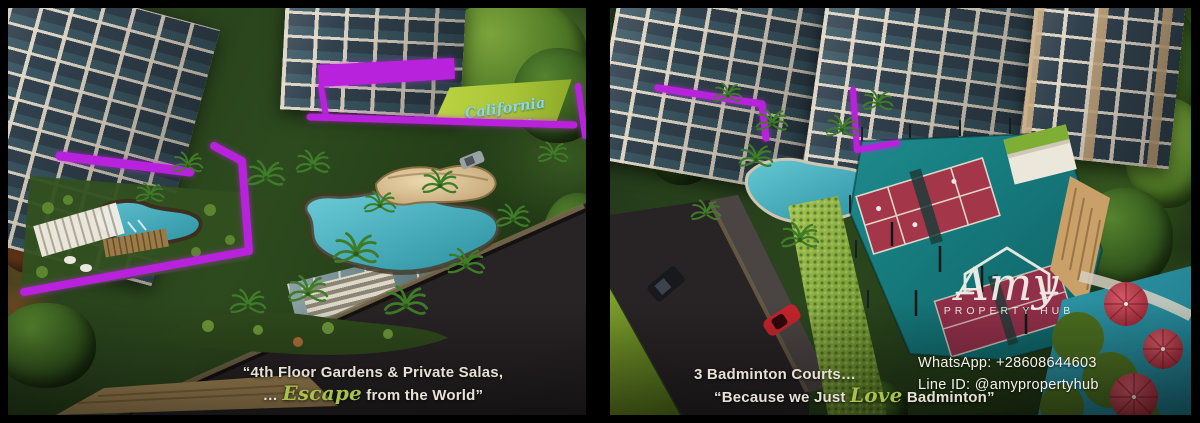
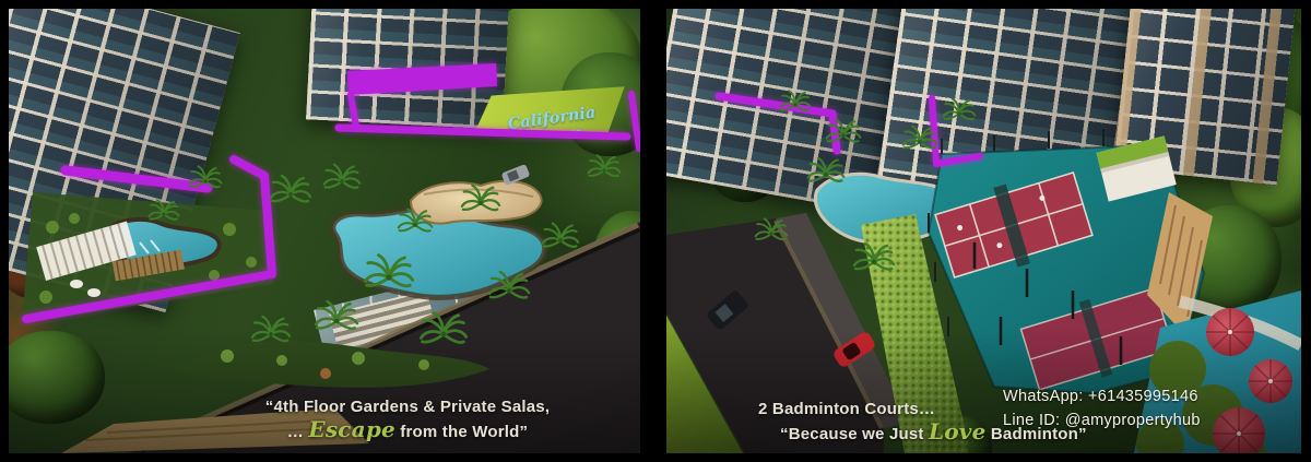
  “4th Floor Gardens & Private Salas,
  … Escape from the World”
- Amy
- PROPERTY HUB
- WhatsApp: +28608644603
+ WhatsApp: +61435995146
  Line ID: @amypropertyhub
- 3 Badminton Courts…
+ 2 Badminton Courts…
  “Because we Just Love Badminton”
